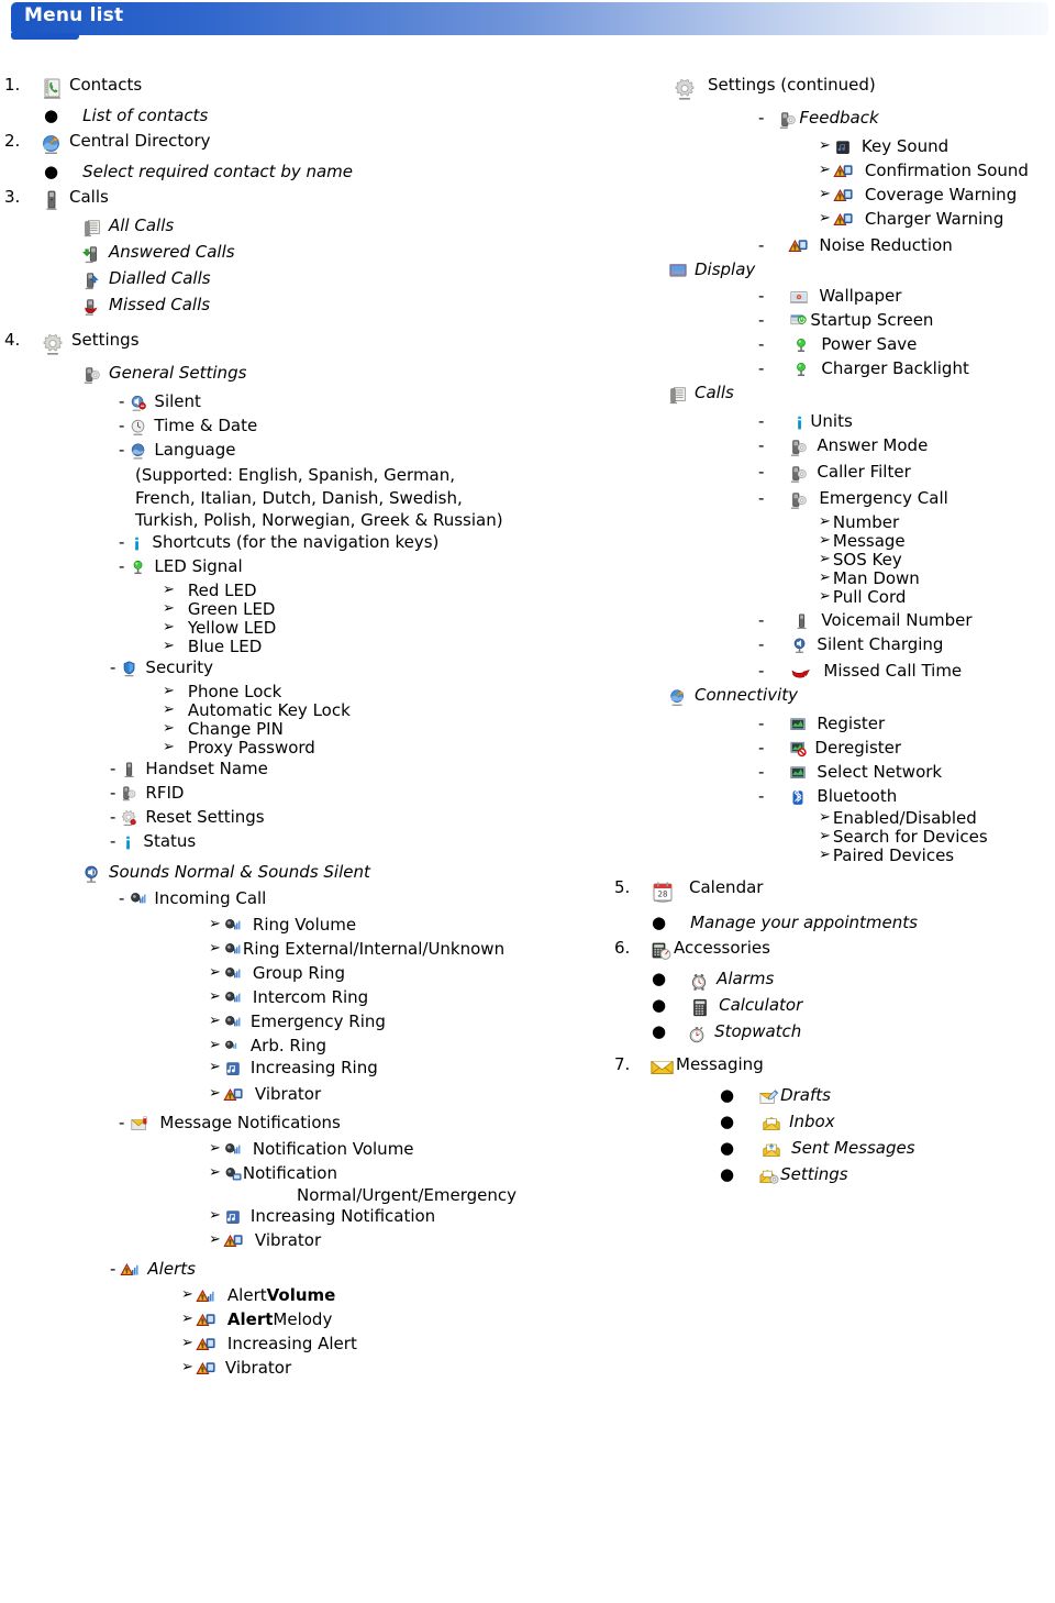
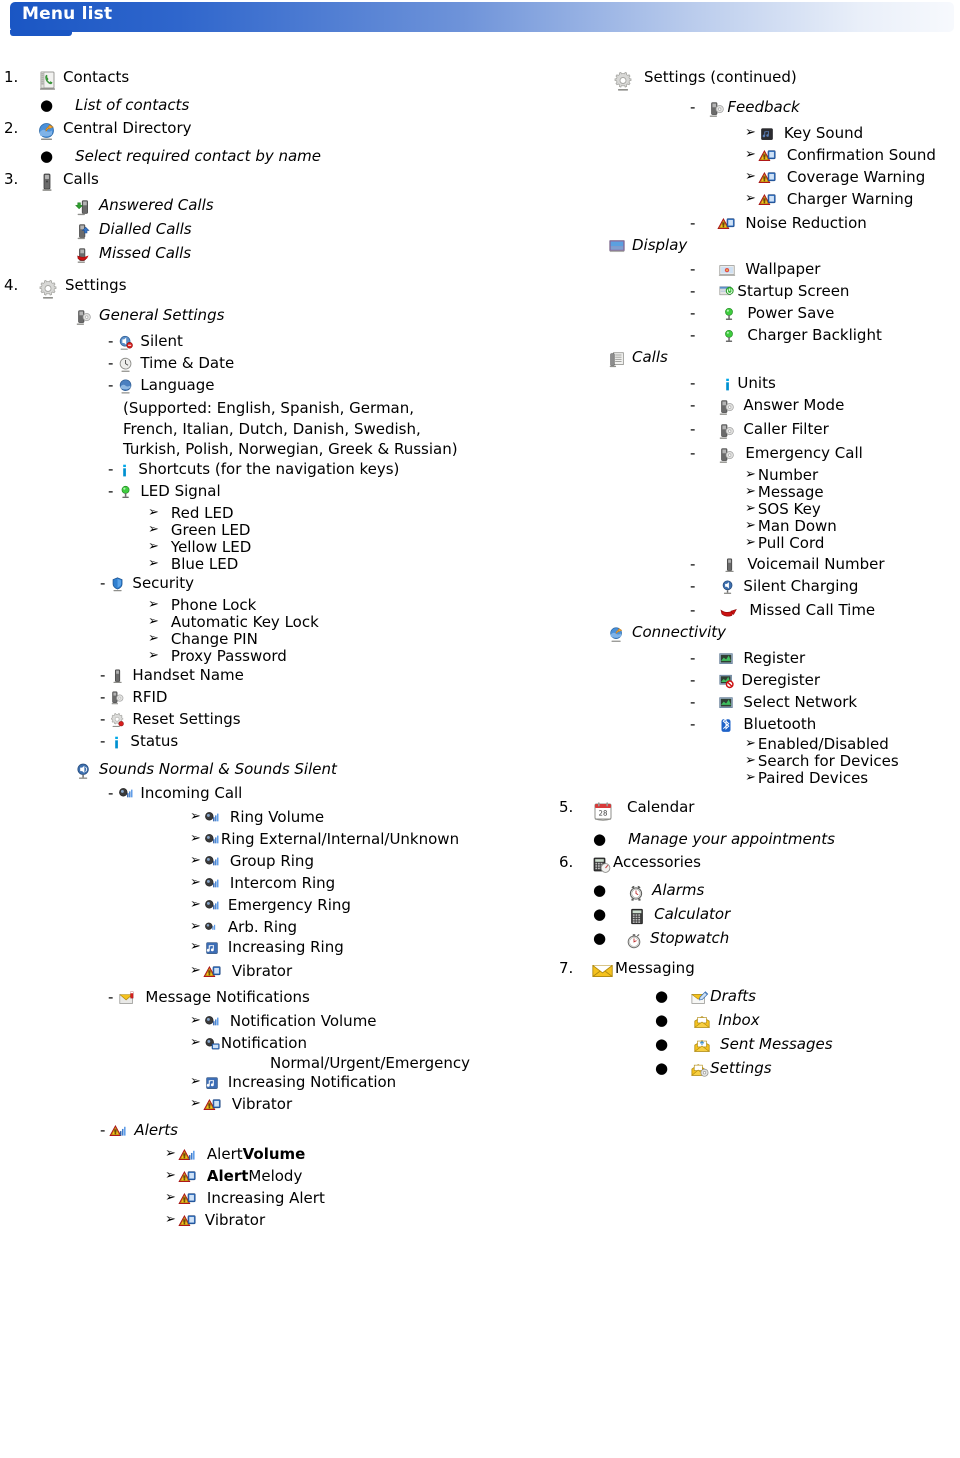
  Menu list
  1.
  Contacts
  ●
  List of contacts
  2.
  Central Directory
  ●
  Select required contact by name
  3.
  Calls
- All Calls
  Answered Calls
  Dialled Calls
  Missed Calls
  4.
  Settings
  General Settings
  -
  Silent
  -
  Time & Date
  -
  Language
  (Supported: English, Spanish, German,
  French, Italian, Dutch, Danish, Swedish,
  Turkish, Polish, Norwegian, Greek & Russian)
  -
  Shortcuts (for the navigation keys)
  -
  LED Signal
  ➢
  Red LED
  ➢
  Green LED
  ➢
  Yellow LED
  ➢
  Blue LED
  -
  Security
  ➢
  Phone Lock
  ➢
  Automatic Key Lock
  ➢
  Change PIN
  ➢
  Proxy Password
  -
  Handset Name
  -
  RFID
  -
  Reset Settings
  -
  Status
  Sounds Normal & Sounds Silent
  -
  Incoming Call
  ➢
  Ring Volume
  ➢
  Ring External/Internal/Unknown
  ➢
  Group Ring
  ➢
  Intercom Ring
  ➢
  Emergency Ring
  ➢
  Arb. Ring
  ➢
  Increasing Ring
  ➢
  Vibrator
  -
  Message Notifications
  ➢
  Notification Volume
  ➢
  Notification
  Normal/Urgent/Emergency
  ➢
  Increasing Notification
  ➢
  Vibrator
  -
  Alerts
  ➢
  Alert
  Volume
  ➢
  Alert
  Melody
  ➢
  Increasing Alert
  ➢
  Vibrator
  Settings (continued)
  -
  Feedback
  ➢
  Key Sound
  ➢
  Confirmation Sound
  ➢
  Coverage Warning
  ➢
  Charger Warning
  -
  Noise Reduction
  Display
  -
  Wallpaper
  -
  Startup Screen
  -
  Power Save
  -
  Charger Backlight
  Calls
  -
  Units
  -
  Answer Mode
  -
  Caller Filter
  -
  Emergency Call
  ➢
  Number
  ➢
  Message
  ➢
  SOS Key
  ➢
  Man Down
  ➢
  Pull Cord
  -
  Voicemail Number
  -
  Silent Charging
  -
  Missed Call Time
  Connectivity
  -
  Register
  -
  Deregister
  -
  Select Network
  -
  Bluetooth
  ➢
  Enabled/Disabled
  ➢
  Search for Devices
  ➢
  Paired Devices
  5.
  28
  Calendar
  ●
  Manage your appointments
  6.
  Accessories
  ●
  Alarms
  ●
  Calculator
  ●
  Stopwatch
  7.
  Messaging
  ●
  Drafts
  ●
  Inbox
  ●
  Sent Messages
  ●
  Settings
